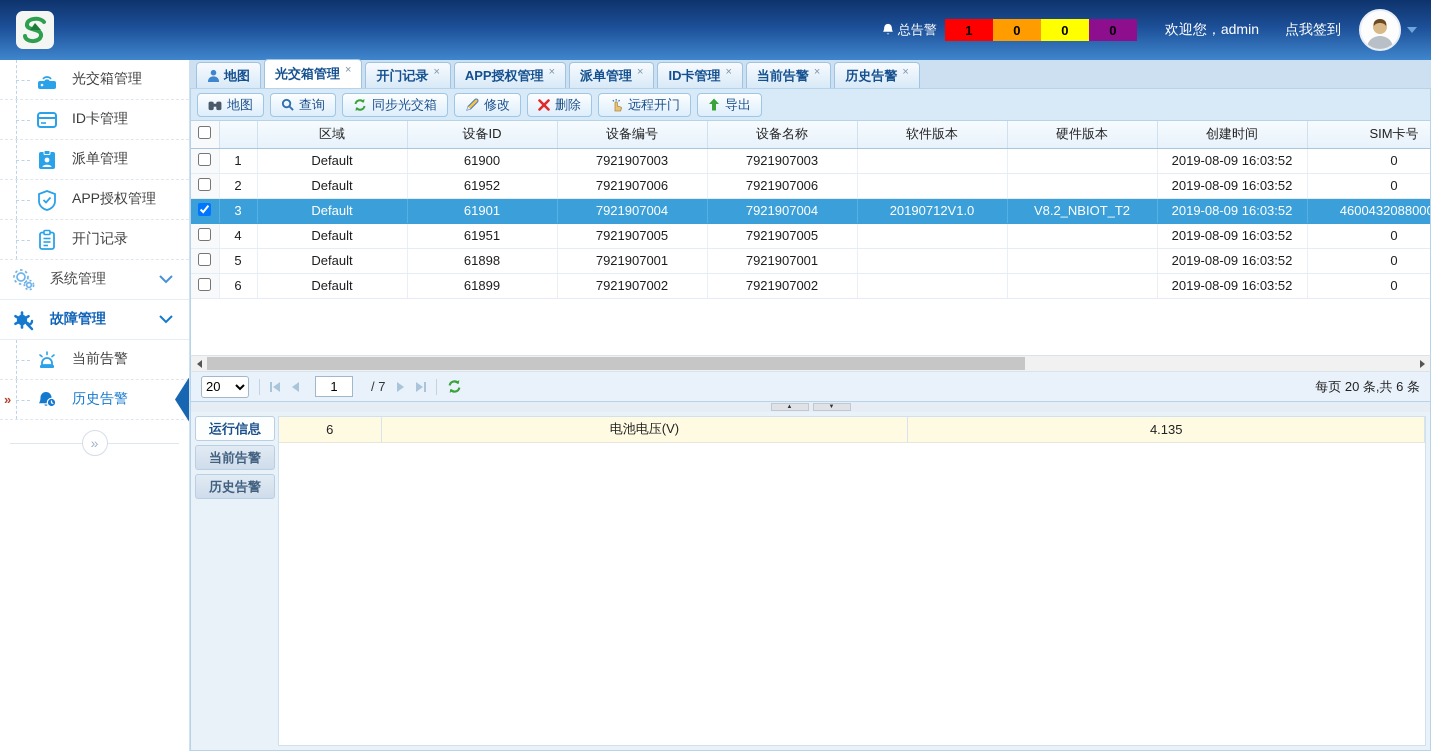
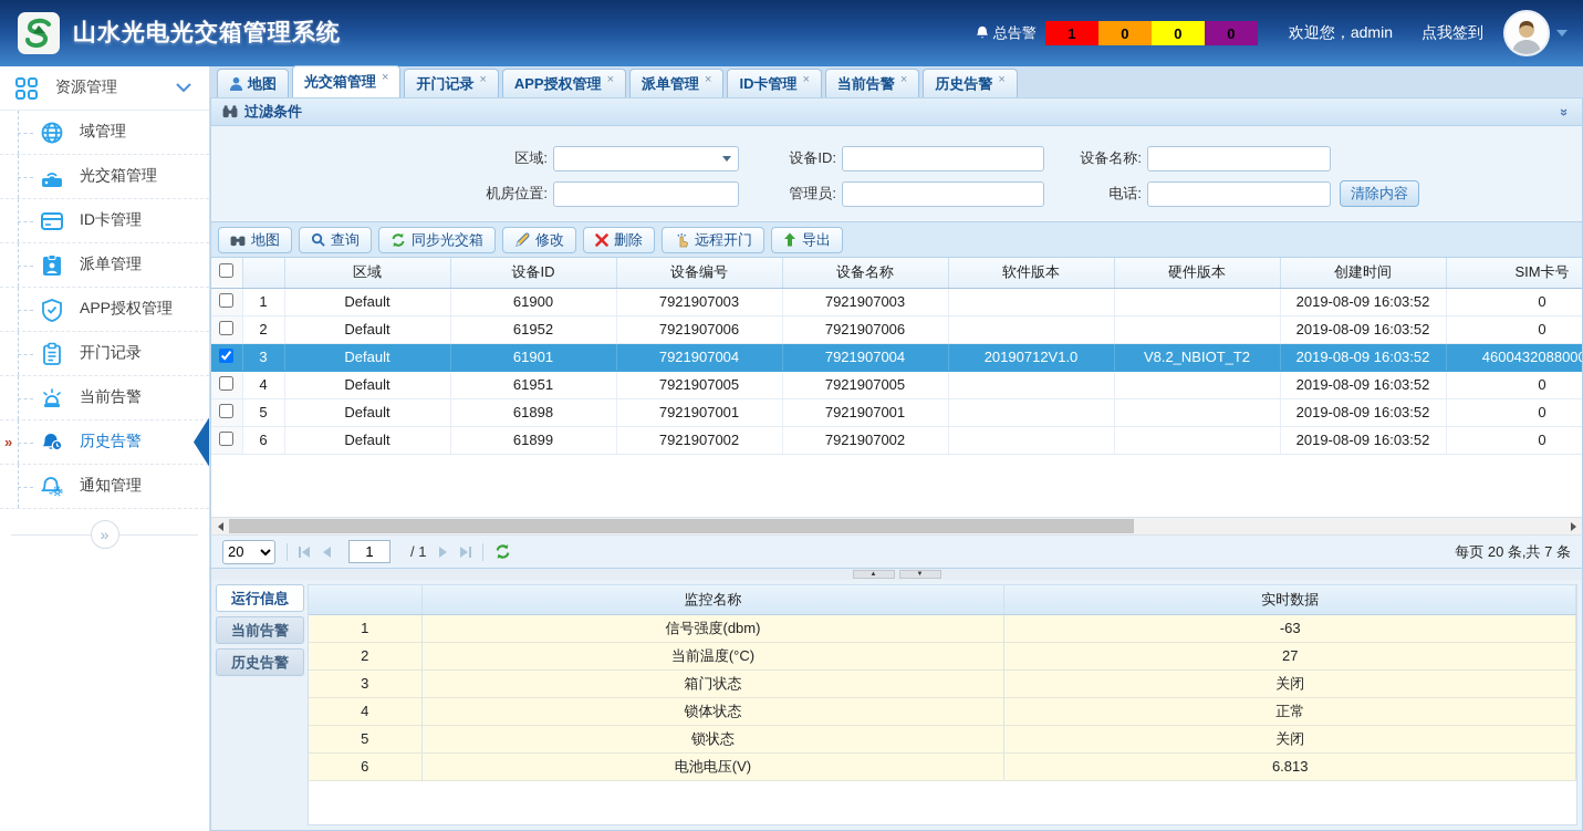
+ 山水光电光交箱管理系统
  总告警
  1
  0
  0
  0
  欢迎您，admin
  点我签到
+ 资源管理
+ 域管理
  光交箱管理
  ID卡管理
  派单管理
  APP授权管理
  开门记录
- 系统管理
- 故障管理
  当前告警
  »
  历史告警
+ 通知管理
  »
  地图
  光交箱管理
  ×
  开门记录
  ×
  APP授权管理
  ×
  派单管理
  ×
  ID卡管理
  ×
  当前告警
  ×
  历史告警
  ×
+ 过滤条件
+ 区域:
+ 设备ID:
+ 设备名称:
+ 机房位置:
+ 管理员:
+ 电话:
+ 清除内容
  地图
  查询
  同步光交箱
  修改
  删除
  远程开门
  导出
  		区域	设备ID	设备编号	设备名称	软件版本	硬件版本	创建时间	SIM卡号
  	1	Default	61900	7921907003	7921907003			2019-08-09 16:03:52	0
  	2	Default	61952	7921907006	7921907006			2019-08-09 16:03:52	0
  	3	Default	61901	7921907004	7921907004	20190712V1.0	V8.2_NBIOT_T2	2019-08-09 16:03:52	460043208800
  	4	Default	61951	7921907005	7921907005			2019-08-09 16:03:52	0
  	5	Default	61898	7921907001	7921907001			2019-08-09 16:03:52	0
  	6	Default	61899	7921907002	7921907002			2019-08-09 16:03:52	0
  20
  1
- / 7
+ / 1
- 每页 20 条,共 6 条
+ 每页 20 条,共 7 条
  运行信息
  当前告警
  历史告警
+ 	监控名称	实时数据
+ 1	信号强度(dbm)	-63
+ 2	当前温度(°C)	27
+ 3	箱门状态	关闭
+ 4	锁体状态	正常
+ 5	锁状态	关闭
- 6	电池电压(V)	4.135
+ 6	电池电压(V)	6.813
